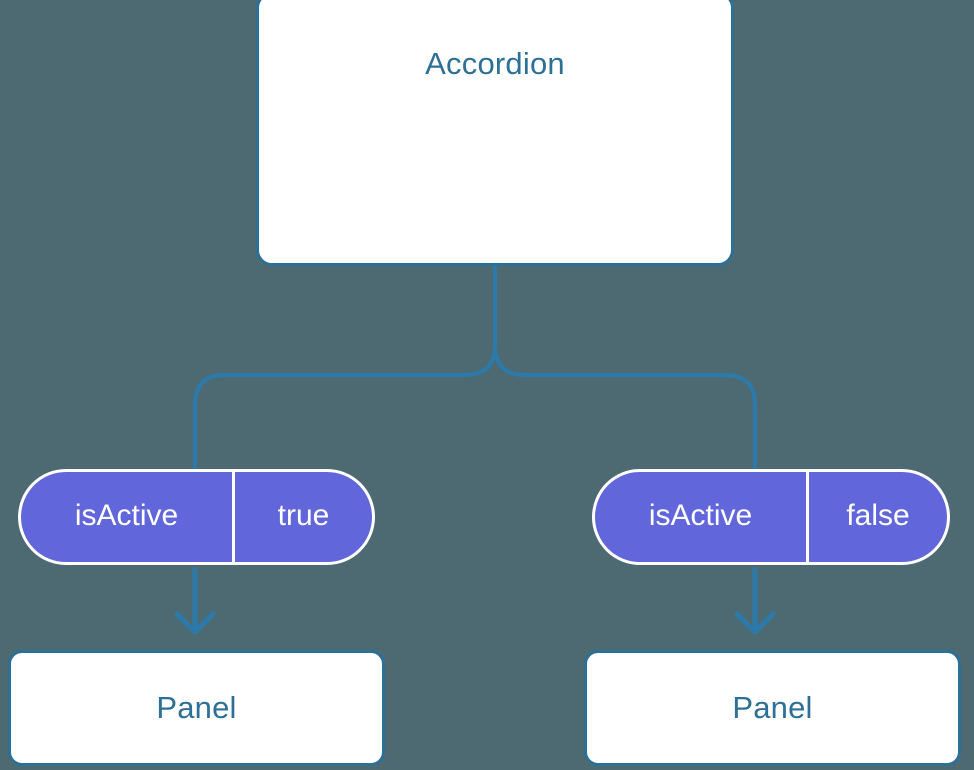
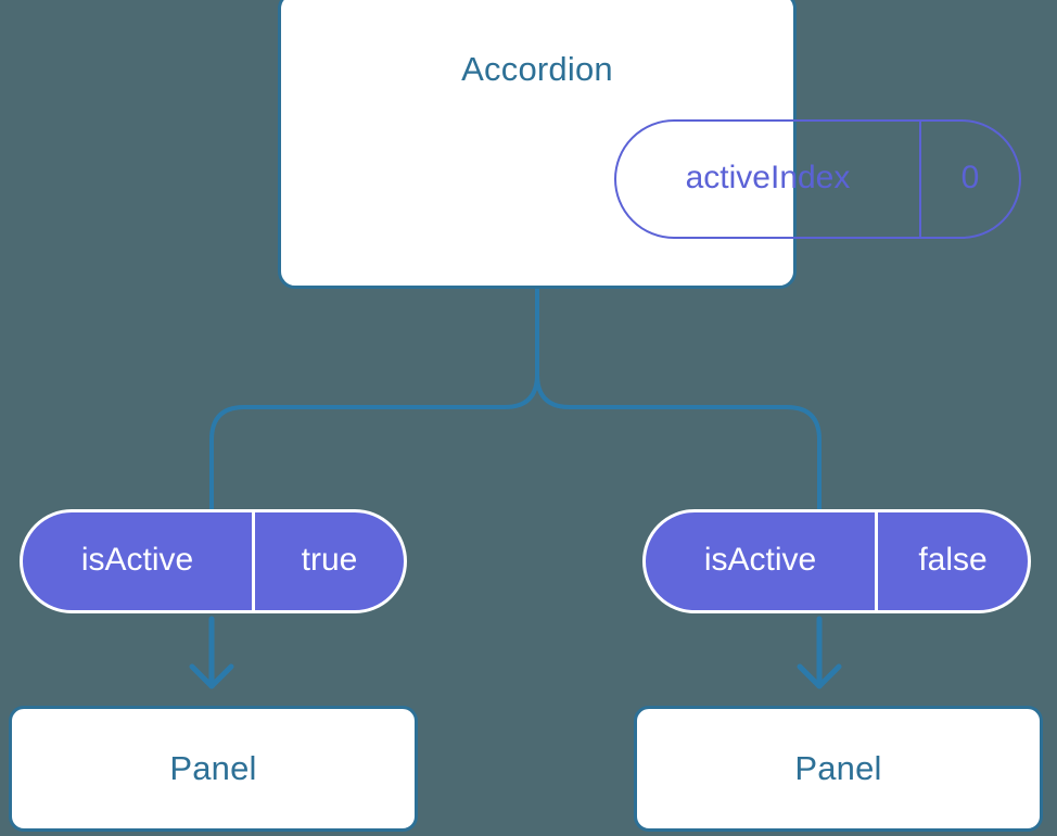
  Accordion
+ activeIndex
+ 0
  isActive
  true
  isActive
  false
  Panel
  Panel
